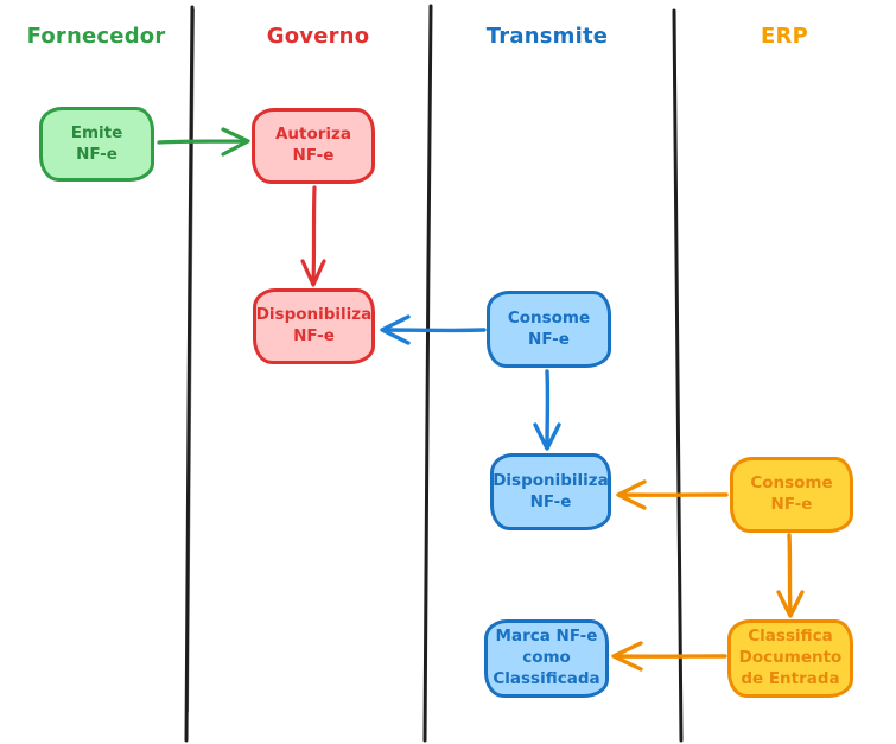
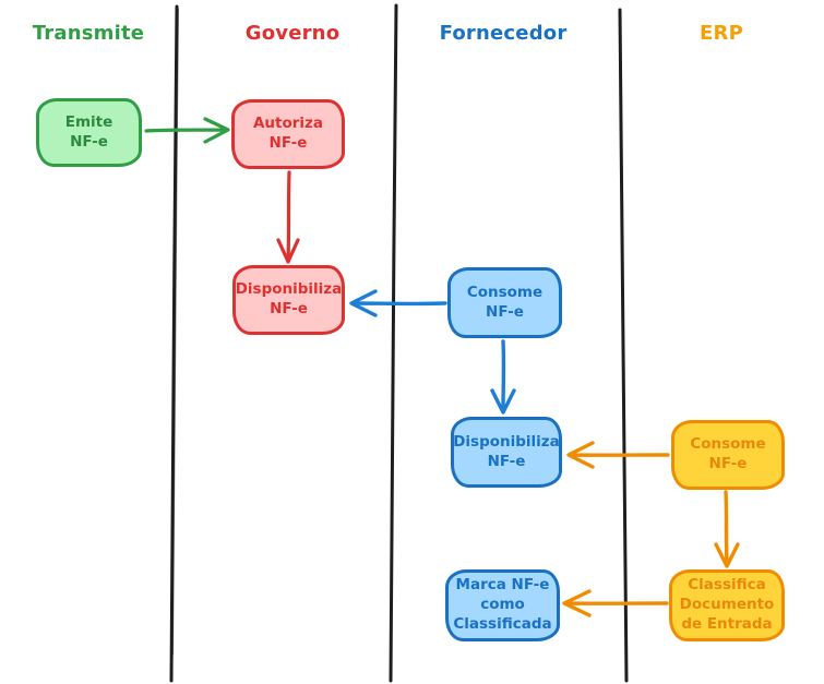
- Fornecedor
+ Transmite
  Governo
- Transmite
+ Fornecedor
  ERP
  Emite
  NF-e
  Autoriza
  NF-e
  Disponibiliza
  NF-e
  Consome
  NF-e
  Disponibiliza
  NF-e
  Consome
  NF-e
  Marca NF-e
  como
  Classificada
  Classifica
  Documento
  de Entrada
